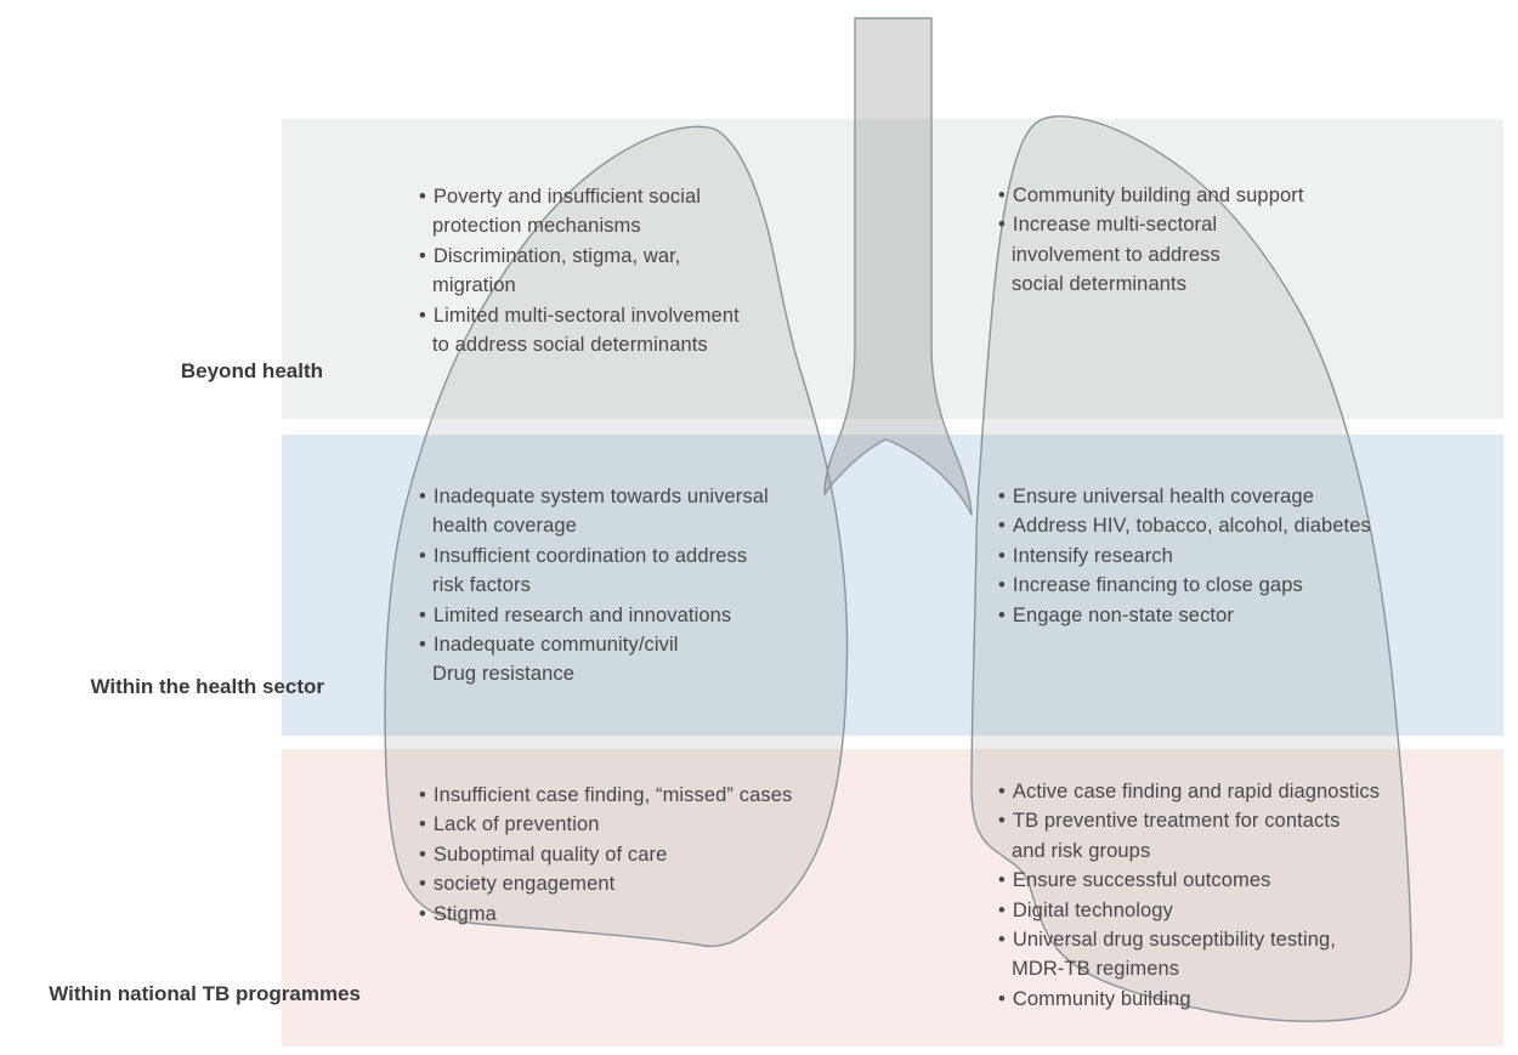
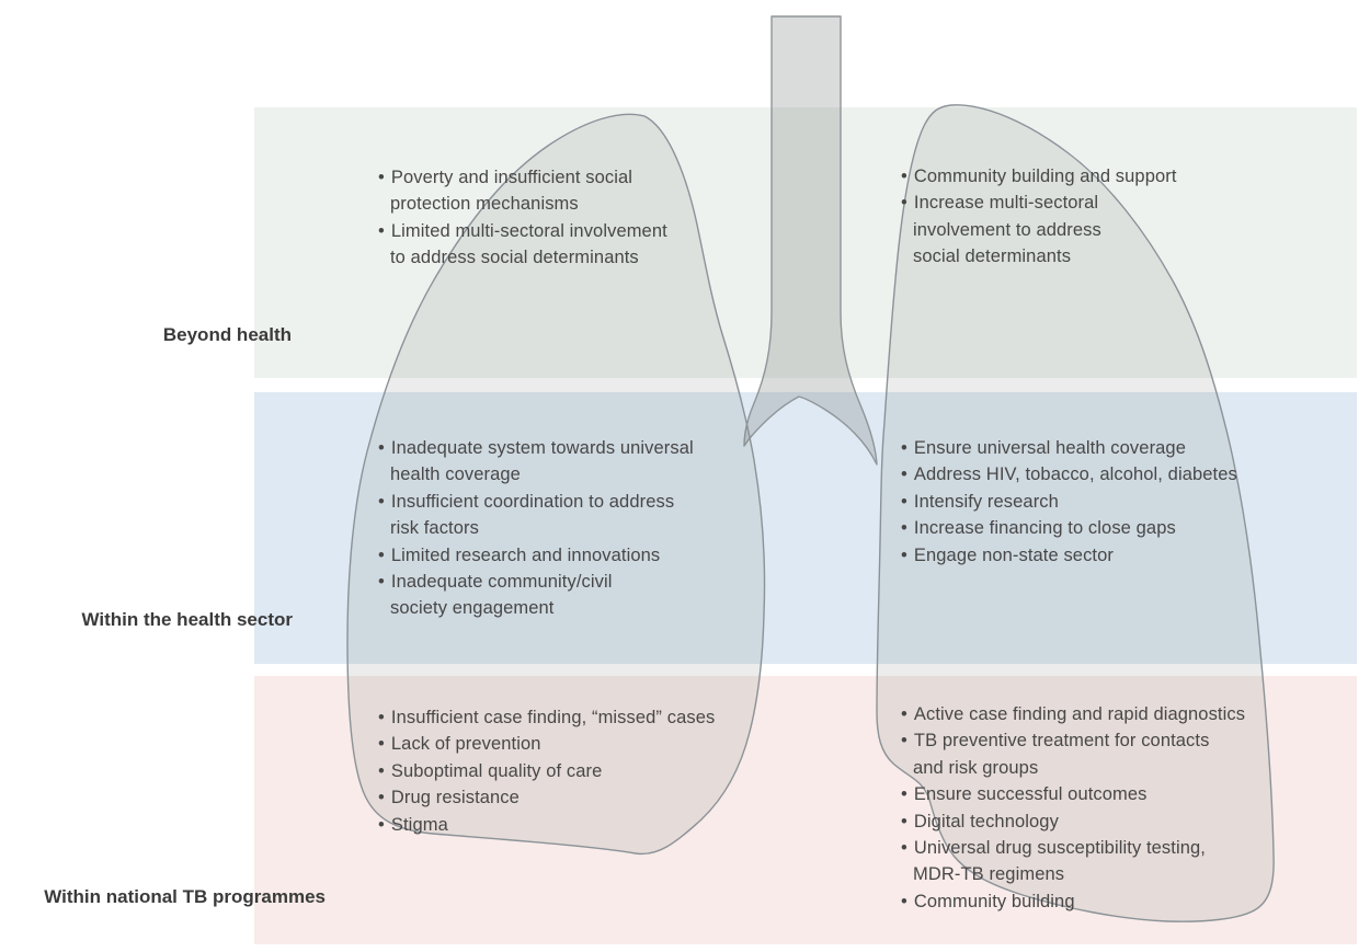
  Beyond health
  Within the health sector
  Within national TB programmes
  • Poverty and insufficient social
  protection mechanisms
- • Discrimination, stigma, war,
- migration
  • Limited multi-sectoral involvement
  to address social determinants
  • Inadequate system towards universal
  health coverage
  • Insufficient coordination to address
  risk factors
  • Limited research and innovations
  • Inadequate community/civil
- Drug resistance
+ society engagement
  • Insufficient case finding, “missed” cases
  • Lack of prevention
  • Suboptimal quality of care
- • society engagement
+ • Drug resistance
  • Stigma
  • Community building and support
  • Increase multi-sectoral
  involvement to address
  social determinants
  • Ensure universal health coverage
  • Address HIV, tobacco, alcohol, diabetes
  • Intensify research
  • Increase financing to close gaps
  • Engage non-state sector
  • Active case finding and rapid diagnostics
  • TB preventive treatment for contacts
  and risk groups
  • Ensure successful outcomes
  • Digital technology
  • Universal drug susceptibility testing,
  MDR-TB regimens
  • Community building
